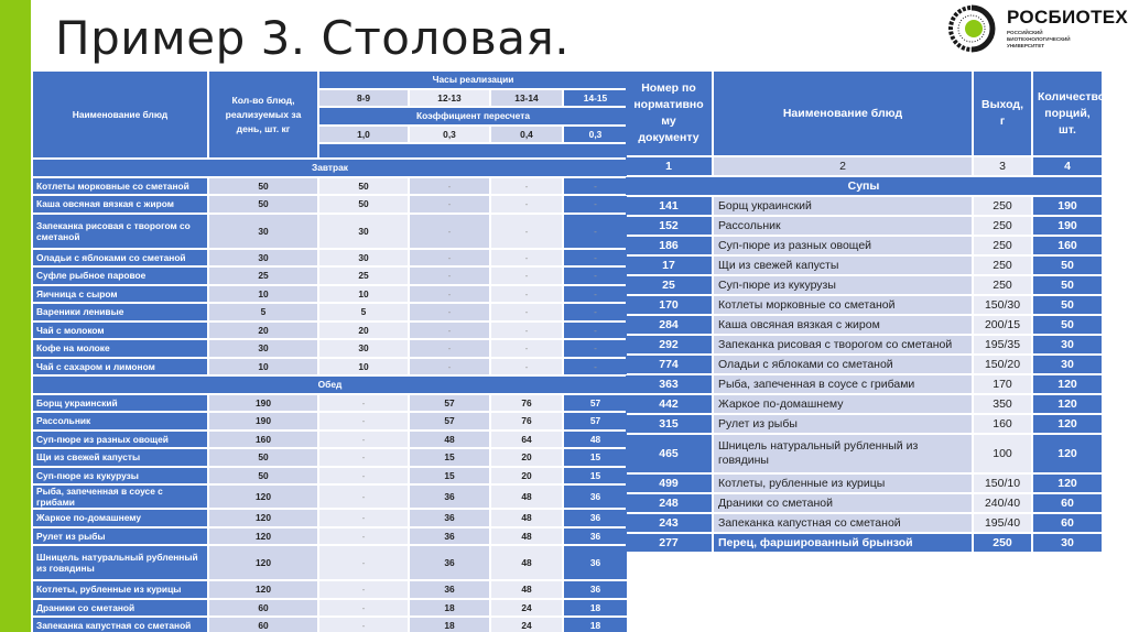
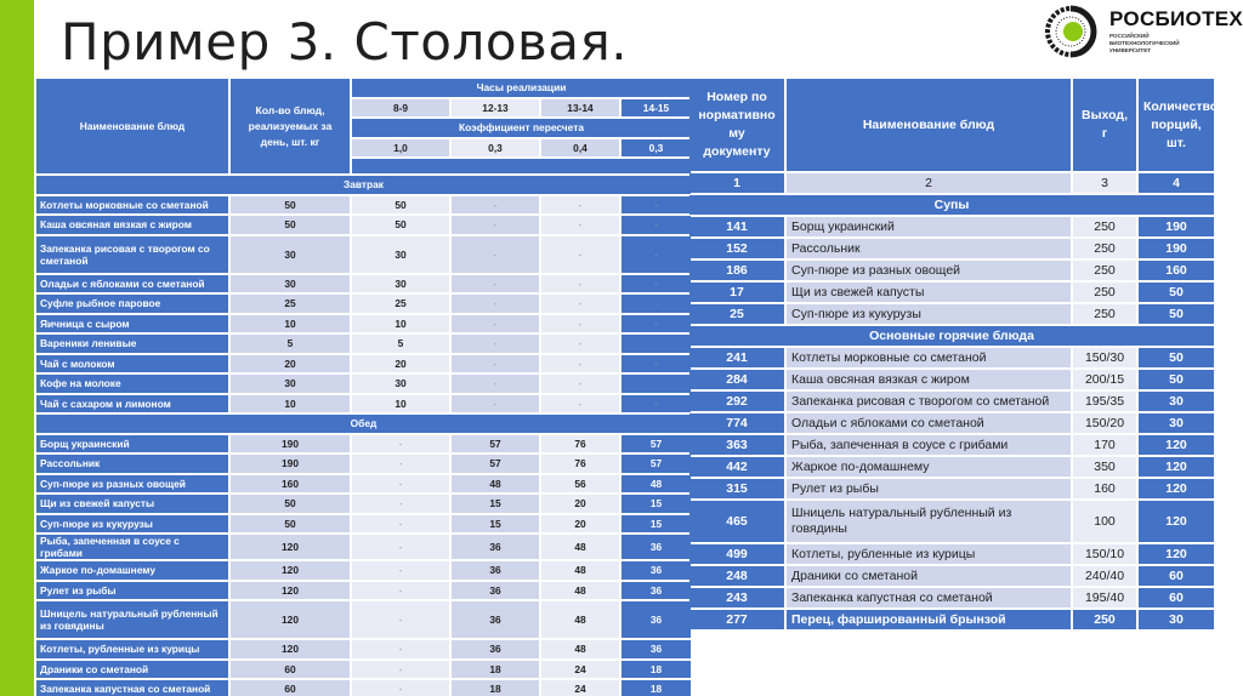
  Пример 3. Столовая.
  РОСБИОТЕХ
  Наименование блюд	Кол-во блюд, реализуемых за день, шт. кг	Часы реализации
  8-9	12-13	13-14	14-15
  Коэффициент пересчета
  1,0	0,3	0,4	0,3
  Завтрак
  Котлеты морковные со сметаной	50	50	-	-	-
  Каша овсяная вязкая с жиром	50	50	-	-	-
  Запеканка рисовая с творогом со сметаной	30	30	-	-	-
  Оладьи с яблоками со сметаной	30	30	-	-	-
  Суфле рыбное паровое	25	25	-	-	-
  Яичница с сыром	10	10	-	-	-
  Вареники ленивые	5	5	-	-	-
  Чай с молоком	20	20	-	-	-
  Кофе на молоке	30	30	-	-	-
  Чай с сахаром и лимоном	10	10	-	-	-
  Обед
  Борщ украинский	190	-	57	76	57
  Рассольник	190	-	57	76	57
- Суп-пюре из разных овощей	160	-	48	64	48
+ Суп-пюре из разных овощей	160	-	48	56	48
  Щи из свежей капусты	50	-	15	20	15
  Суп-пюре из кукурузы	50	-	15	20	15
  Рыба, запеченная в соусе с грибами	120	-	36	48	36
  Жаркое по-домашнему	120	-	36	48	36
  Рулет из рыбы	120	-	36	48	36
  Шницель натуральный рубленный из говядины	120	-	36	48	36
  Котлеты, рубленные из курицы	120	-	36	48	36
  Драники со сметаной	60	-	18	24	18
  Запеканка капустная со сметаной	60	-	18	24	18
  Номер по нормативно му документу	Наименование блюд	Выход, г	Количество порций, шт.
  1	2	3	4
  Супы
  141	Борщ украинский	250	190
  152	Рассольник	250	190
  186	Суп-пюре из разных овощей	250	160
  17	Щи из свежей капусты	250	50
  25	Суп-пюре из кукурузы	250	50
+ Основные горячие блюда
- 170	Котлеты морковные со сметаной	150/30	50
+ 241	Котлеты морковные со сметаной	150/30	50
  284	Каша овсяная вязкая с жиром	200/15	50
  292	Запеканка рисовая с творогом со сметаной	195/35	30
  774	Оладьи с яблоками со сметаной	150/20	30
  363	Рыба, запеченная в соусе с грибами	170	120
  442	Жаркое по-домашнему	350	120
  315	Рулет из рыбы	160	120
  465	Шницель натуральный рубленный из говядины	100	120
  499	Котлеты, рубленные из курицы	150/10	120
  248	Драники со сметаной	240/40	60
  243	Запеканка капустная со сметаной	195/40	60
  277	Перец, фаршированный брынзой	250	30
